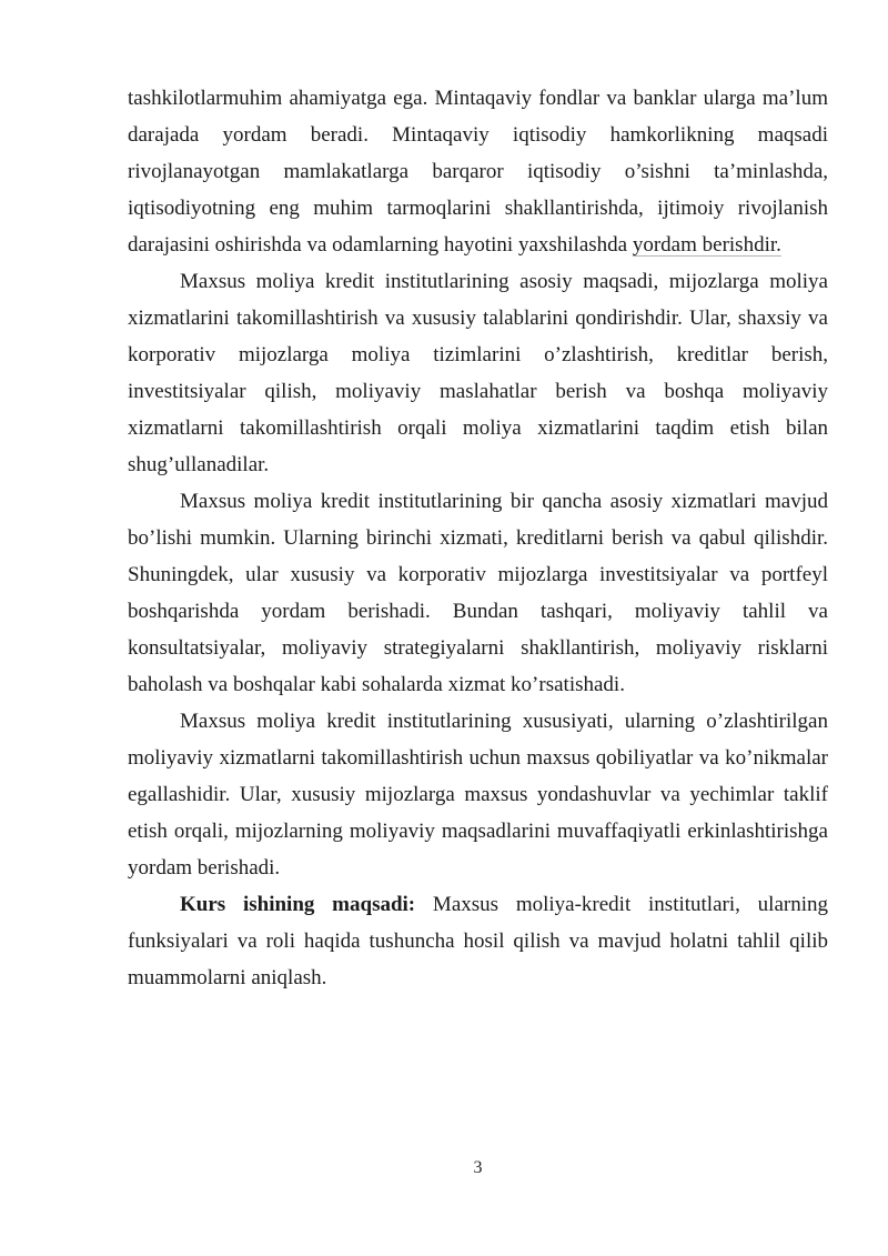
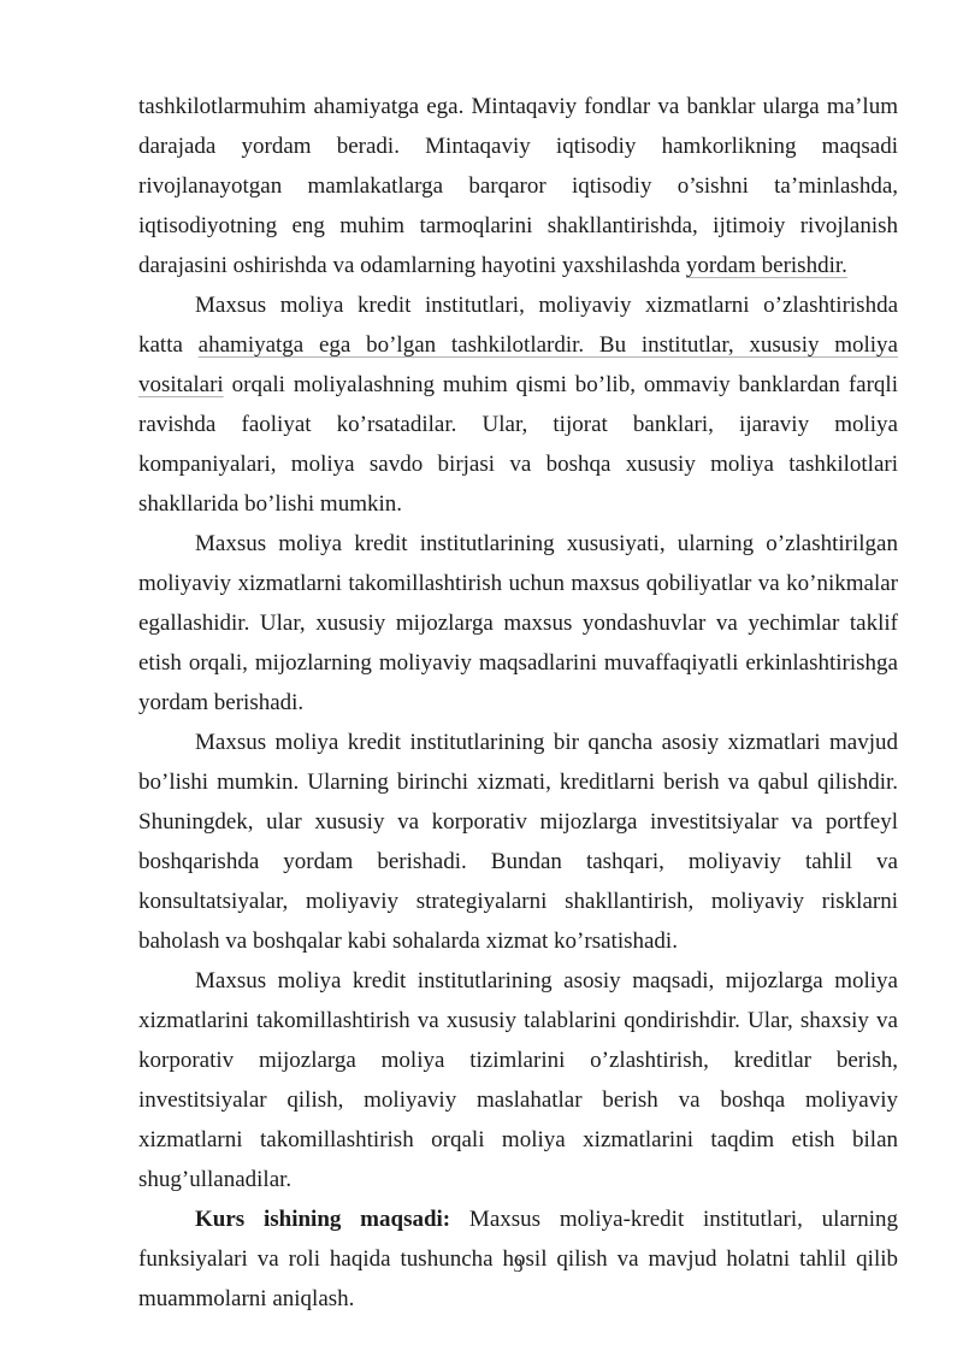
  tashkilotlarmuhim ahamiyatga ega. Mintaqaviy fondlar va banklar ularga ma’lum darajada yordam beradi. Mintaqaviy iqtisodiy hamkorlikning maqsadi rivojlanayotgan mamlakatlarga barqaror iqtisodiy o’sishni ta’minlashda, iqtisodiyotning eng muhim tarmoqlarini shakllantirishda, ijtimoiy rivojlanish darajasini oshirishda va odamlarning hayotini yaxshilashda yordam berishdir.
+ Maxsus moliya kredit institutlari, moliyaviy xizmatlarni o’zlashtirishda katta ahamiyatga ega bo’lgan tashkilotlardir. Bu institutlar, xususiy moliya vositalari orqali moliyalashning muhim qismi bo’lib, ommaviy banklardan farqli ravishda faoliyat ko’rsatadilar. Ular, tijorat banklari, ijaraviy moliya kompaniyalari, moliya savdo birjasi va boshqa xususiy moliya tashkilotlari shakllarida bo’lishi mumkin.
- Maxsus moliya kredit institutlarining asosiy maqsadi, mijozlarga moliya xizmatlarini takomillashtirish va xususiy talablarini qondirishdir. Ular, shaxsiy va korporativ mijozlarga moliya tizimlarini o’zlashtirish, kreditlar berish, investitsiyalar qilish, moliyaviy maslahatlar berish va boshqa moliyaviy xizmatlarni takomillashtirish orqali moliya xizmatlarini taqdim etish bilan shug’ullanadilar.
+ Maxsus moliya kredit institutlarining xususiyati, ularning o’zlashtirilgan moliyaviy xizmatlarni takomillashtirish uchun maxsus qobiliyatlar va ko’nikmalar egallashidir. Ular, xususiy mijozlarga maxsus yondashuvlar va yechimlar taklif etish orqali, mijozlarning moliyaviy maqsadlarini muvaffaqiyatli erkinlashtirishga yordam berishadi.
  Maxsus moliya kredit institutlarining bir qancha asosiy xizmatlari mavjud bo’lishi mumkin. Ularning birinchi xizmati, kreditlarni berish va qabul qilishdir. Shuningdek, ular xususiy va korporativ mijozlarga investitsiyalar va portfeyl boshqarishda yordam berishadi. Bundan tashqari, moliyaviy tahlil va konsultatsiyalar, moliyaviy strategiyalarni shakllantirish, moliyaviy risklarni baholash va boshqalar kabi sohalarda xizmat ko’rsatishadi.
- Maxsus moliya kredit institutlarining xususiyati, ularning o’zlashtirilgan moliyaviy xizmatlarni takomillashtirish uchun maxsus qobiliyatlar va ko’nikmalar egallashidir. Ular, xususiy mijozlarga maxsus yondashuvlar va yechimlar taklif etish orqali, mijozlarning moliyaviy maqsadlarini muvaffaqiyatli erkinlashtirishga yordam berishadi.
+ Maxsus moliya kredit institutlarining asosiy maqsadi, mijozlarga moliya xizmatlarini takomillashtirish va xususiy talablarini qondirishdir. Ular, shaxsiy va korporativ mijozlarga moliya tizimlarini o’zlashtirish, kreditlar berish, investitsiyalar qilish, moliyaviy maslahatlar berish va boshqa moliyaviy xizmatlarni takomillashtirish orqali moliya xizmatlarini taqdim etish bilan shug’ullanadilar.
  Kurs ishining maqsadi: Maxsus moliya-kredit institutlari, ularning funksiyalari va roli haqida tushuncha hosil qilish va mavjud holatni tahlil qilib muammolarni aniqlash.
  3
